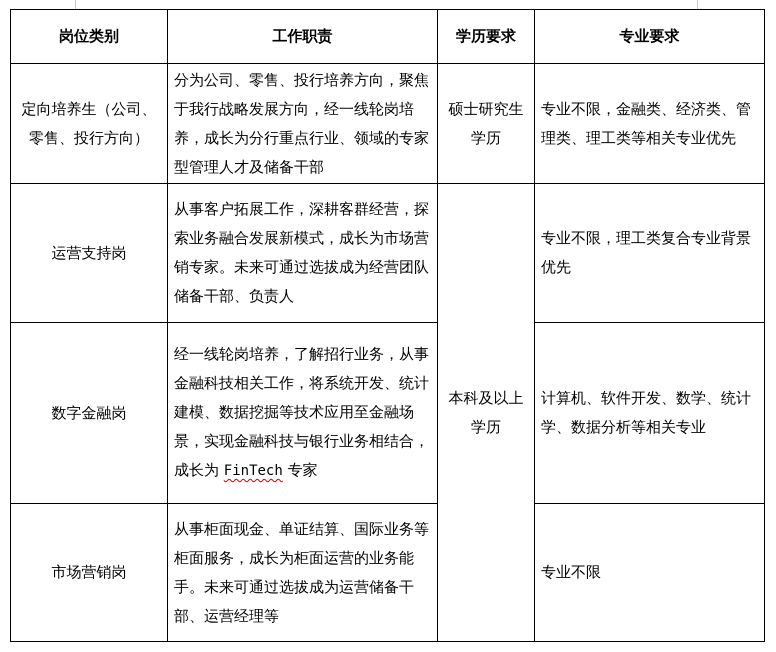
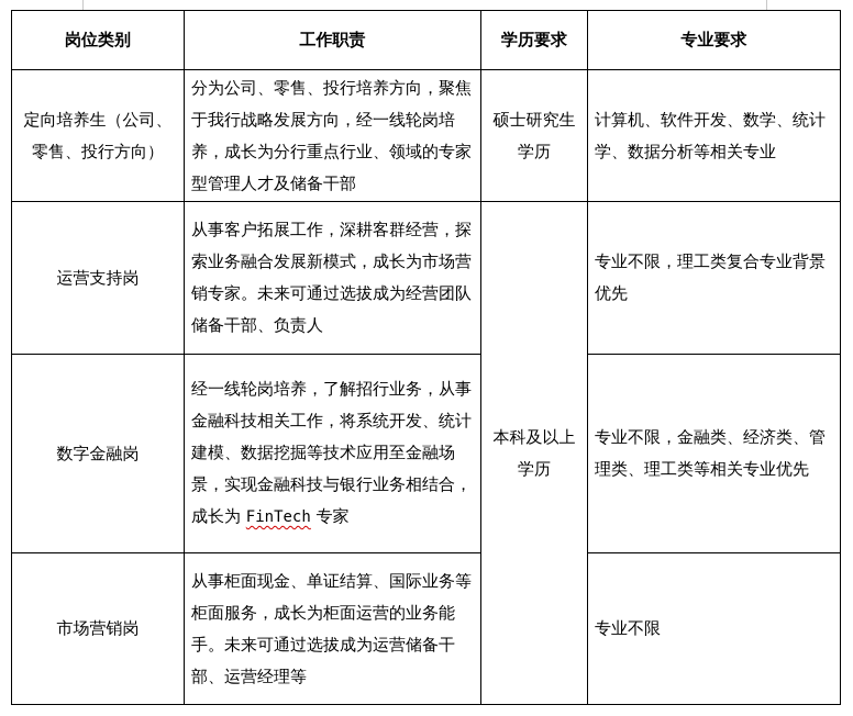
  岗位类别	工作职责	学历要求	专业要求
- 定向培养生（公司、零售、投行方向）	分为公司、零售、投行培养方向，聚焦于我行战略发展方向，经一线轮岗培养，成长为分行重点行业、领域的专家型管理人才及储备干部	硕士研究生学历	专业不限，金融类、经济类、管理类、理工类等相关专业优先
+ 定向培养生（公司、零售、投行方向）	分为公司、零售、投行培养方向，聚焦于我行战略发展方向，经一线轮岗培养，成长为分行重点行业、领域的专家型管理人才及储备干部	硕士研究生学历	计算机、软件开发、数学、统计学、数据分析等相关专业
  运营支持岗	从事客户拓展工作，深耕客群经营，探索业务融合发展新模式，成长为市场营销专家。未来可通过选拔成为经营团队储备干部、负责人	本科及以上学历	专业不限，理工类复合专业背景优先
- 数字金融岗	经一线轮岗培养，了解招行业务，从事金融科技相关工作，将系统开发、统计建模、数据挖掘等技术应用至金融场景，实现金融科技与银行业务相结合，成长为 FinTech 专家	计算机、软件开发、数学、统计学、数据分析等相关专业
+ 数字金融岗	经一线轮岗培养，了解招行业务，从事金融科技相关工作，将系统开发、统计建模、数据挖掘等技术应用至金融场景，实现金融科技与银行业务相结合，成长为 FinTech 专家	专业不限，金融类、经济类、管理类、理工类等相关专业优先
  市场营销岗	从事柜面现金、单证结算、国际业务等柜面服务，成长为柜面运营的业务能手。未来可通过选拔成为运营储备干部、运营经理等	专业不限
